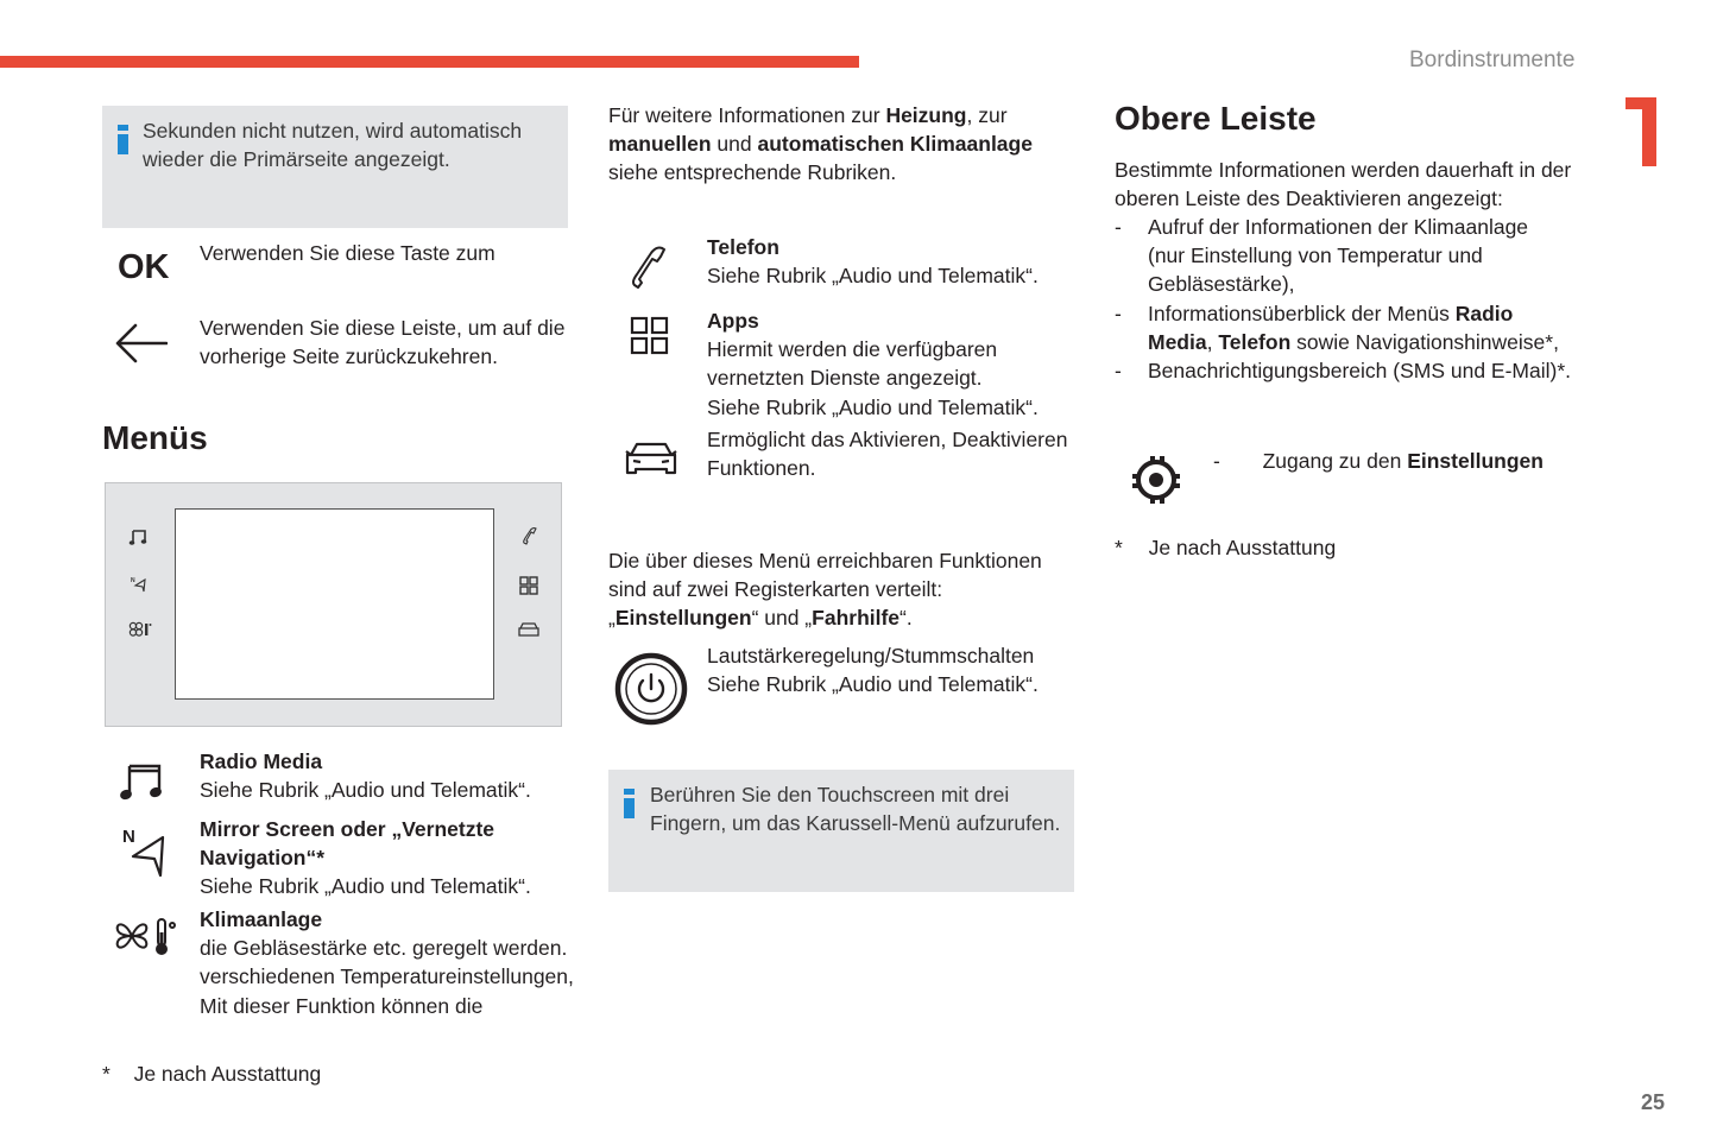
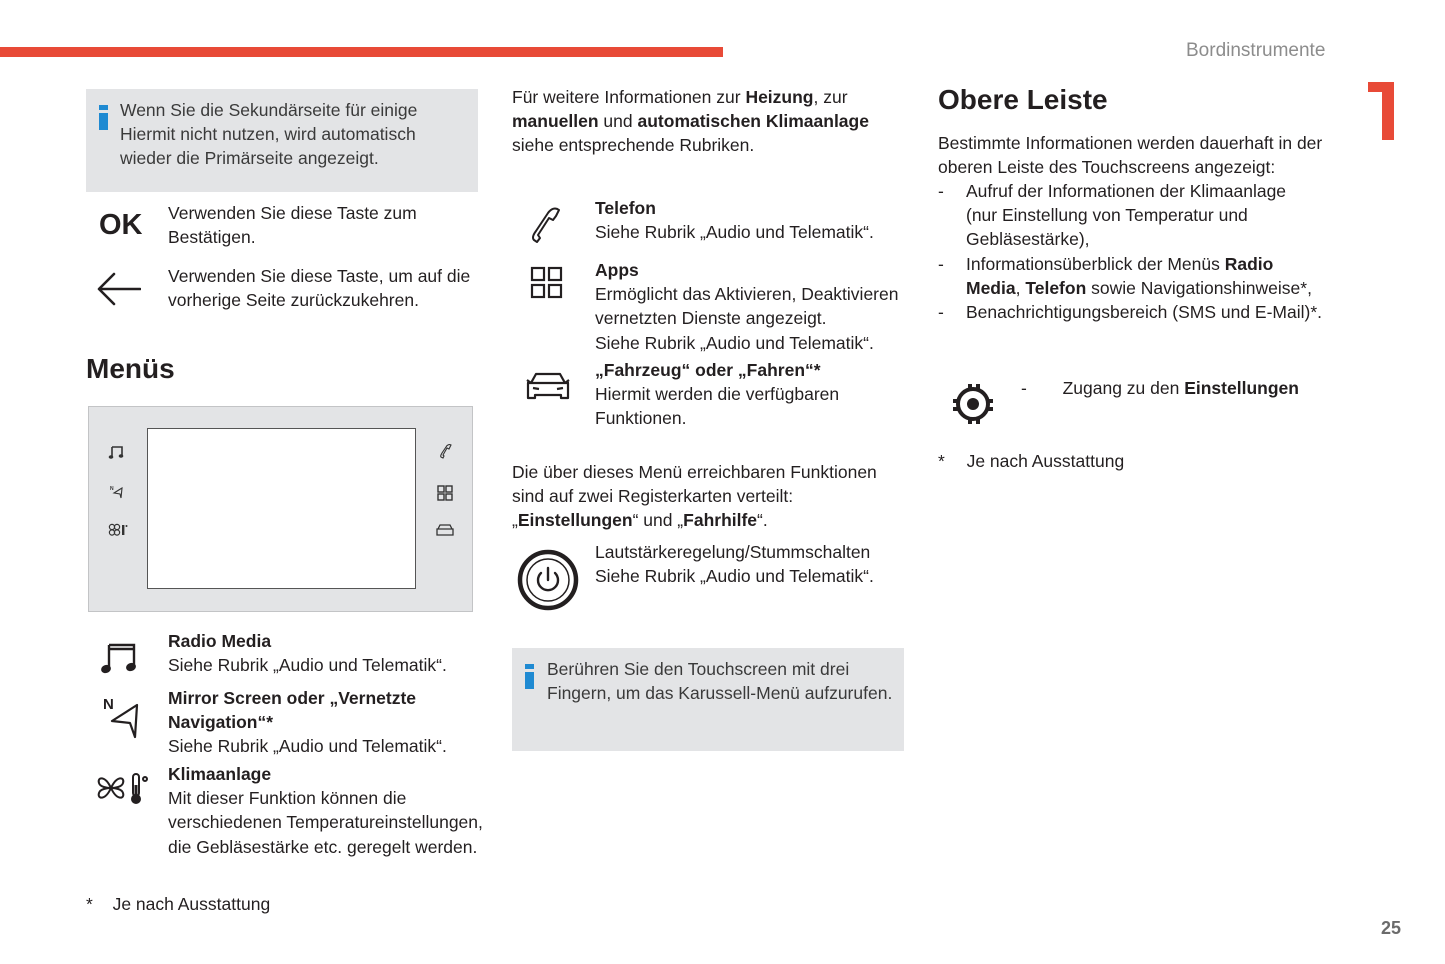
  Bordinstrumente
+ Wenn Sie die Sekundärseite für einige
- Sekunden nicht nutzen, wird automatisch
+ Hiermit nicht nutzen, wird automatisch
  wieder die Primärseite angezeigt.
  OK
  Verwenden Sie diese Taste zum
+ Bestätigen.
- Verwenden Sie diese Leiste, um auf die
+ Verwenden Sie diese Taste, um auf die
  vorherige Seite zurückzukehren.
  Menüs
  Radio Media
  Siehe Rubrik „Audio und Telematik“.
  N
  Mirror Screen oder „Vernetzte
  Navigation“*
  Siehe Rubrik „Audio und Telematik“.
  Klimaanlage
- die Gebläsestärke etc. geregelt werden.
+ Mit dieser Funktion können die
  verschiedenen Temperatureinstellungen,
- Mit dieser Funktion können die
+ die Gebläsestärke etc. geregelt werden.
  * Je nach Ausstattung
  Für weitere Informationen zur Heizung, zur
  manuellen und automatischen Klimaanlage
  siehe entsprechende Rubriken.
  Telefon
  Siehe Rubrik „Audio und Telematik“.
  Apps
- Hiermit werden die verfügbaren
+ Ermöglicht das Aktivieren, Deaktivieren
  vernetzten Dienste angezeigt.
  Siehe Rubrik „Audio und Telematik“.
+ „Fahrzeug“ oder „Fahren“*
- Ermöglicht das Aktivieren, Deaktivieren
+ Hiermit werden die verfügbaren
  Funktionen.
  Die über dieses Menü erreichbaren Funktionen
  sind auf zwei Registerkarten verteilt:
  „Einstellungen“ und „Fahrhilfe“.
  Lautstärkeregelung/Stummschalten
  Siehe Rubrik „Audio und Telematik“.
  Berühren Sie den Touchscreen mit drei
  Fingern, um das Karussell-Menü aufzurufen.
  Obere Leiste
  Bestimmte Informationen werden dauerhaft in der
- oberen Leiste des Deaktivieren angezeigt:
+ oberen Leiste des Touchscreens angezeigt:
  -
  Aufruf der Informationen der Klimaanlage
  (nur Einstellung von Temperatur und
  Gebläsestärke),
  -
  Informationsüberblick der Menüs Radio
  Media, Telefon sowie Navigationshinweise*,
  -
  Benachrichtigungsbereich (SMS und E-Mail)*.
  - Zugang zu den Einstellungen
  * Je nach Ausstattung
  25
